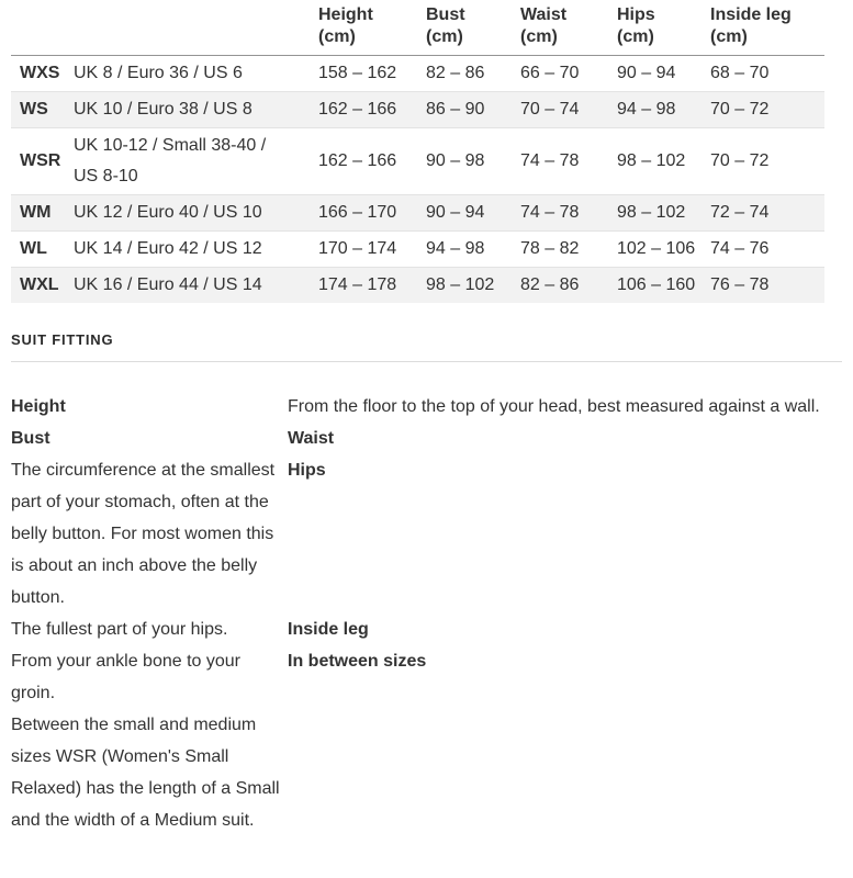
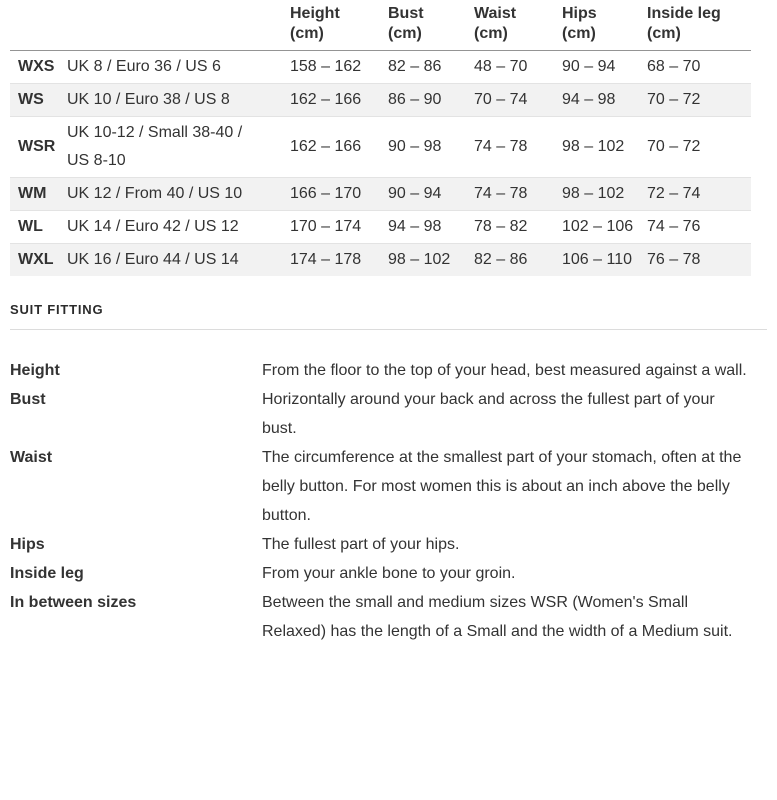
  		Height (cm)	Bust (cm)	Waist (cm)	Hips (cm)	Inside leg (cm)
- WXS	UK 8 / Euro 36 / US 6	158 – 162	82 – 86	66 – 70	90 – 94	68 – 70
+ WXS	UK 8 / Euro 36 / US 6	158 – 162	82 – 86	48 – 70	90 – 94	68 – 70
  WS	UK 10 / Euro 38 / US 8	162 – 166	86 – 90	70 – 74	94 – 98	70 – 72
  WSR	UK 10-12 / Small 38-40 / US 8-10	162 – 166	90 – 98	74 – 78	98 – 102	70 – 72
- WM	UK 12 / Euro 40 / US 10	166 – 170	90 – 94	74 – 78	98 – 102	72 – 74
+ WM	UK 12 / From 40 / US 10	166 – 170	90 – 94	74 – 78	98 – 102	72 – 74
  WL	UK 14 / Euro 42 / US 12	170 – 174	94 – 98	78 – 82	102 – 106	74 – 76
- WXL	UK 16 / Euro 44 / US 14	174 – 178	98 – 102	82 – 86	106 – 160	76 – 78
+ WXL	UK 16 / Euro 44 / US 14	174 – 178	98 – 102	82 – 86	106 – 110	76 – 78
  SUIT FITTING
  Height
  From the floor to the top of your head, best measured against a wall.
  Bust
+ Horizontally around your back and across the fullest part of your bust.
  Waist
  The circumference at the smallest part of your stomach, often at the belly button. For most women this is about an inch above the belly button.
  Hips
  The fullest part of your hips.
  Inside leg
  From your ankle bone to your groin.
  In between sizes
  Between the small and medium sizes WSR (Women's Small Relaxed) has the length of a Small and the width of a Medium suit.
